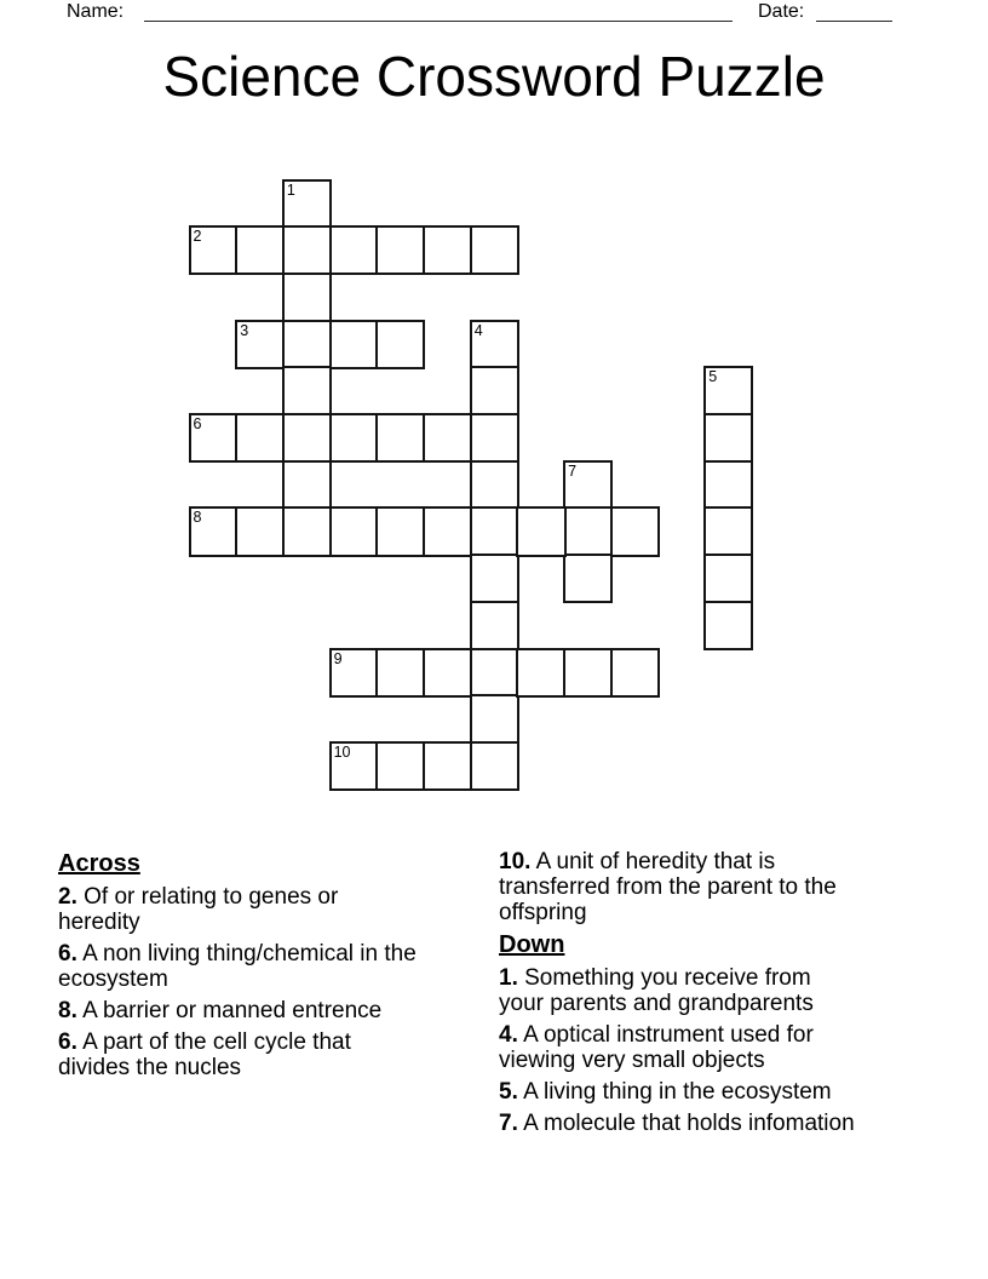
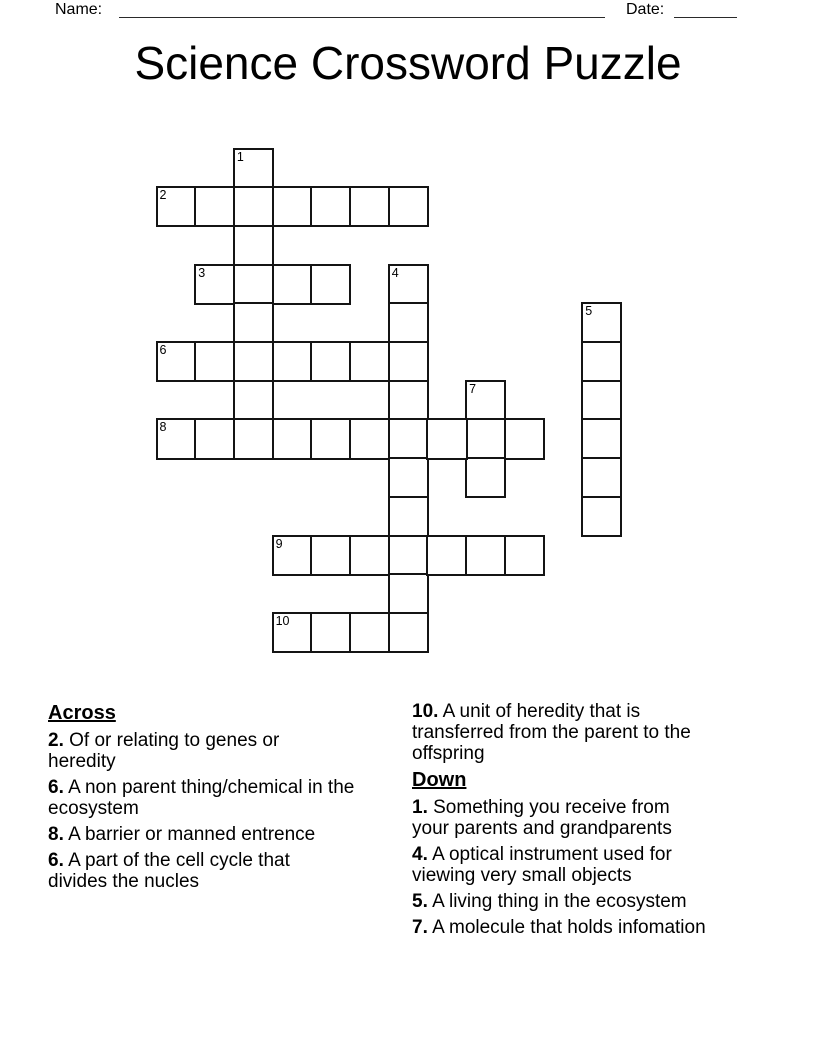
  Name:
  Date:
  Science Crossword Puzzle
  1
  2
  3
  4
  5
  6
  7
  8
  9
  10
  Across
  2. Of or relating to genes or
  heredity
- 6. A non living thing/chemical in the
+ 6. A non parent thing/chemical in the
  ecosystem
  8. A barrier or manned entrence
  6. A part of the cell cycle that
  divides the nucles
  10. A unit of heredity that is
  transferred from the parent to the
  offspring
  Down
  1. Something you receive from
  your parents and grandparents
  4. A optical instrument used for
  viewing very small objects
  5. A living thing in the ecosystem
  7. A molecule that holds infomation
